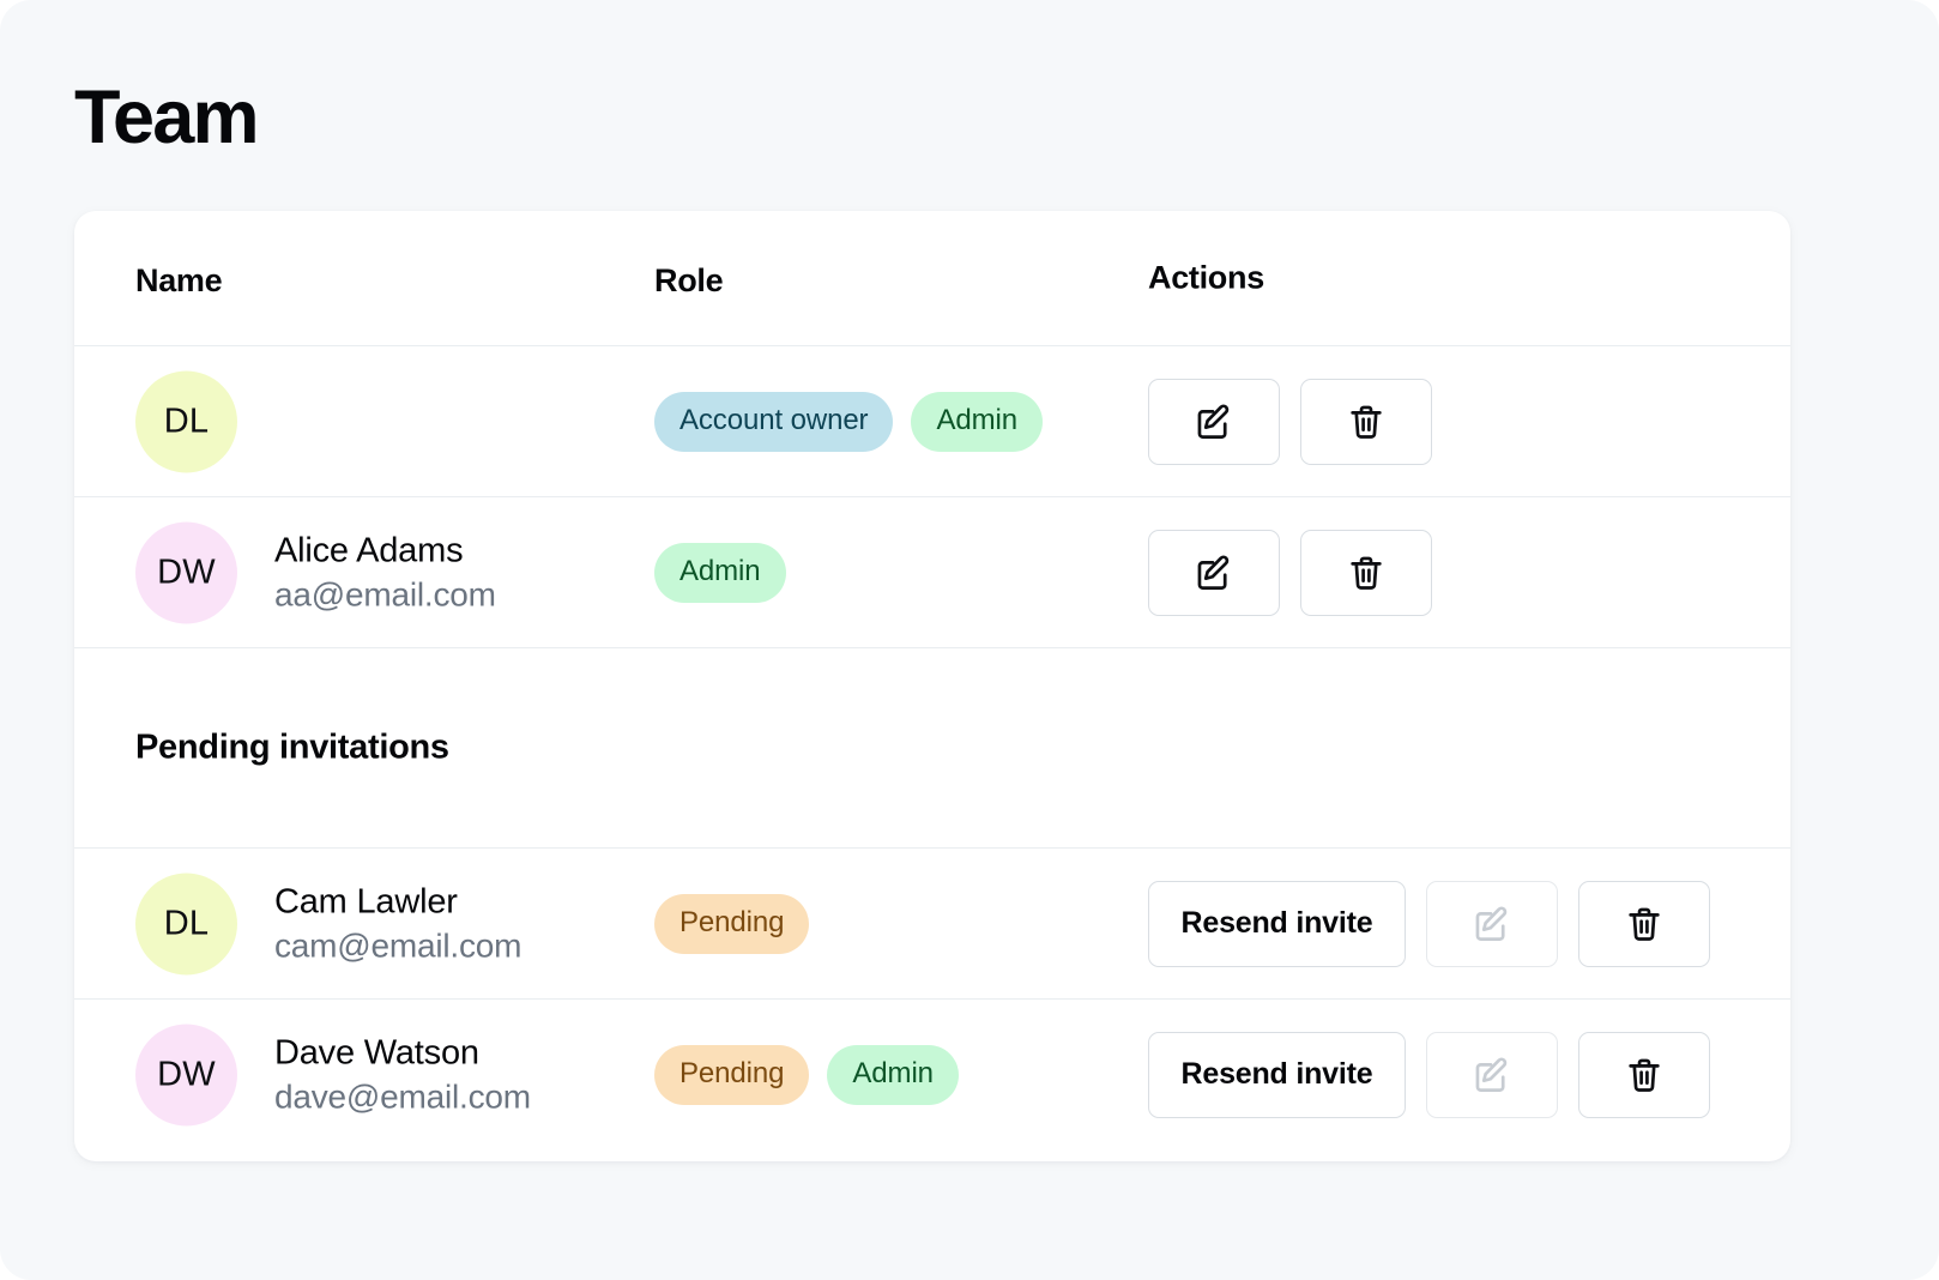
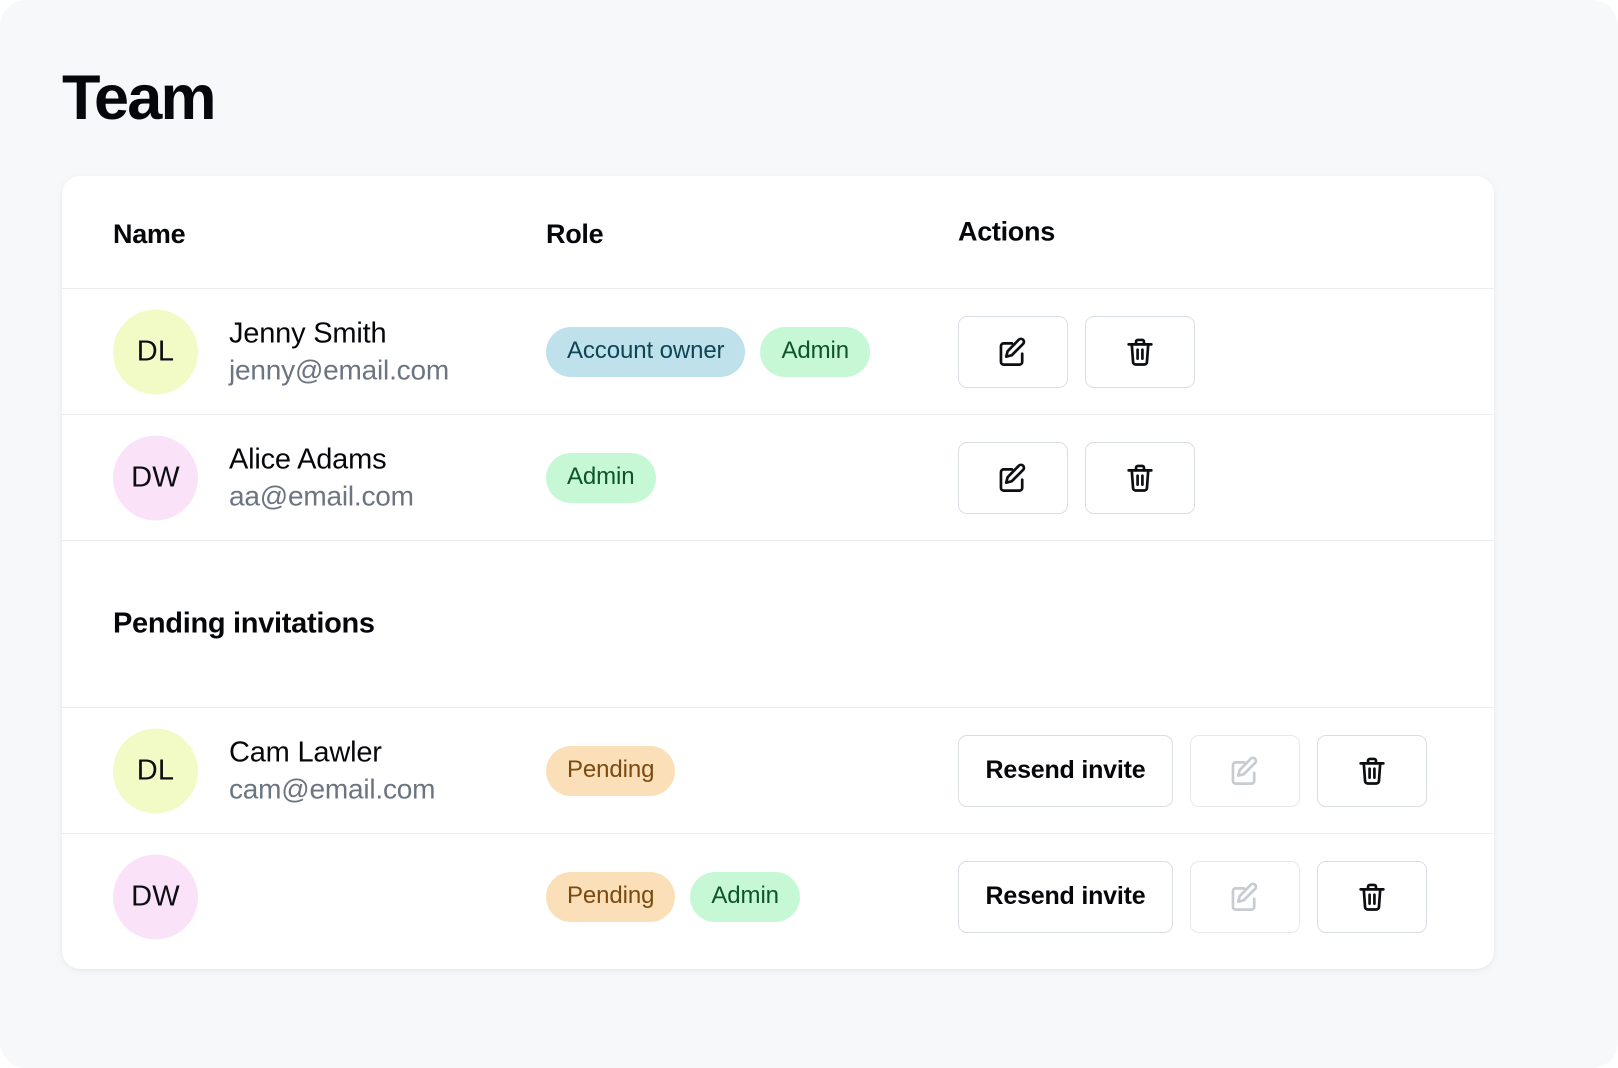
  Team
  Name
  Role
  Actions
  DL
+ Jenny Smith
+ jenny@email.com
  Account owner
  Admin
  DW
  Alice Adams
  aa@email.com
  Admin
  Pending invitations
  DL
  Cam Lawler
  cam@email.com
  Pending
  Resend invite
  DW
- Dave Watson
- dave@email.com
  Pending
  Admin
  Resend invite
